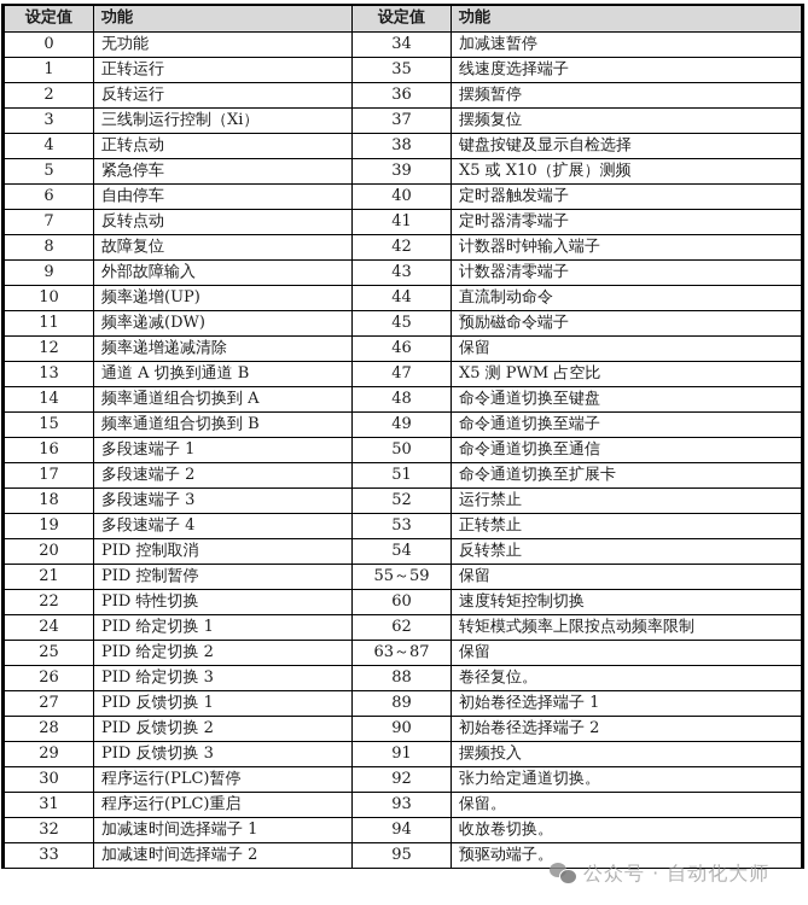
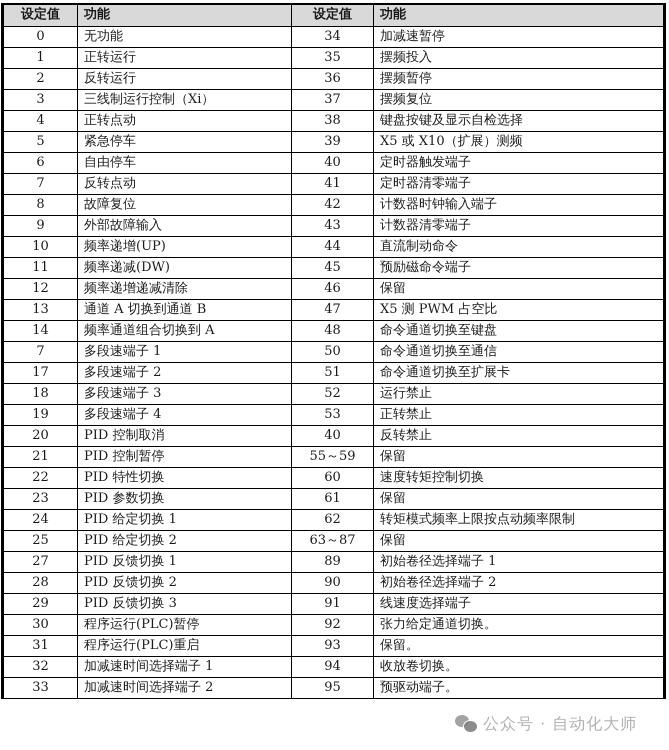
  设定值	功能	设定值	功能
  0	无功能	34	加减速暂停
- 1	正转运行	35	线速度选择端子
+ 1	正转运行	35	摆频投入
  2	反转运行	36	摆频暂停
  3	三线制运行控制（Xi）	37	摆频复位
  4	正转点动	38	键盘按键及显示自检选择
  5	紧急停车	39	X5 或 X10（扩展）测频
  6	自由停车	40	定时器触发端子
  7	反转点动	41	定时器清零端子
  8	故障复位	42	计数器时钟输入端子
  9	外部故障输入	43	计数器清零端子
  10	频率递增(UP)	44	直流制动命令
  11	频率递减(DW)	45	预励磁命令端子
  12	频率递增递减清除	46	保留
  13	通道 A 切换到通道 B	47	X5 测 PWM 占空比
  14	频率通道组合切换到 A	48	命令通道切换至键盘
- 15	频率通道组合切换到 B	49	命令通道切换至端子
- 16	多段速端子 1	50	命令通道切换至通信
+ 7	多段速端子 1	50	命令通道切换至通信
  17	多段速端子 2	51	命令通道切换至扩展卡
  18	多段速端子 3	52	运行禁止
  19	多段速端子 4	53	正转禁止
- 20	PID 控制取消	54	反转禁止
+ 20	PID 控制取消	40	反转禁止
  21	PID 控制暂停	55～59	保留
  22	PID 特性切换	60	速度转矩控制切换
+ 23	PID 参数切换	61	保留
  24	PID 给定切换 1	62	转矩模式频率上限按点动频率限制
  25	PID 给定切换 2	63～87	保留
- 26	PID 给定切换 3	88	卷径复位。
  27	PID 反馈切换 1	89	初始卷径选择端子 1
  28	PID 反馈切换 2	90	初始卷径选择端子 2
- 29	PID 反馈切换 3	91	摆频投入
+ 29	PID 反馈切换 3	91	线速度选择端子
  30	程序运行(PLC)暂停	92	张力给定通道切换。
  31	程序运行(PLC)重启	93	保留。
  32	加减速时间选择端子 1	94	收放卷切换。
  33	加减速时间选择端子 2	95	预驱动端子。
  公众号 · 自动化大师
